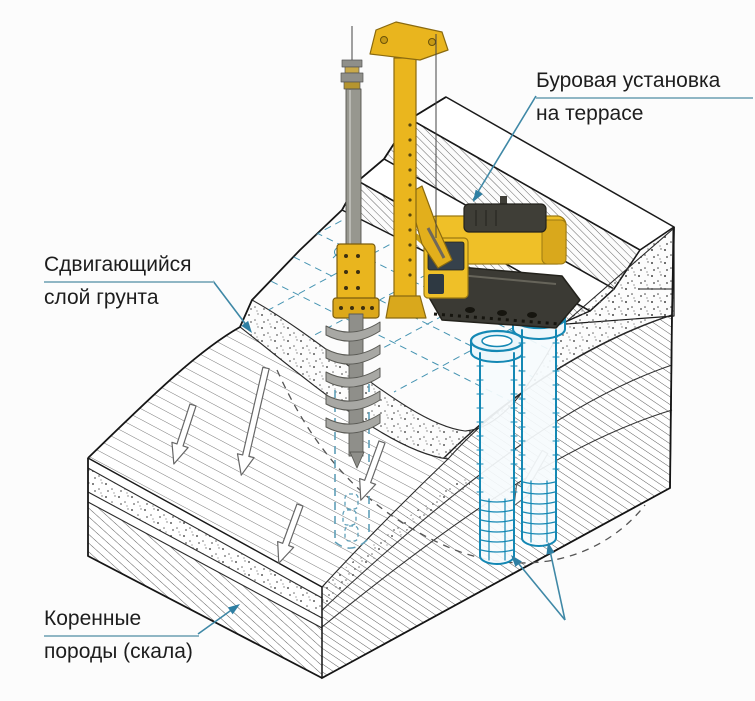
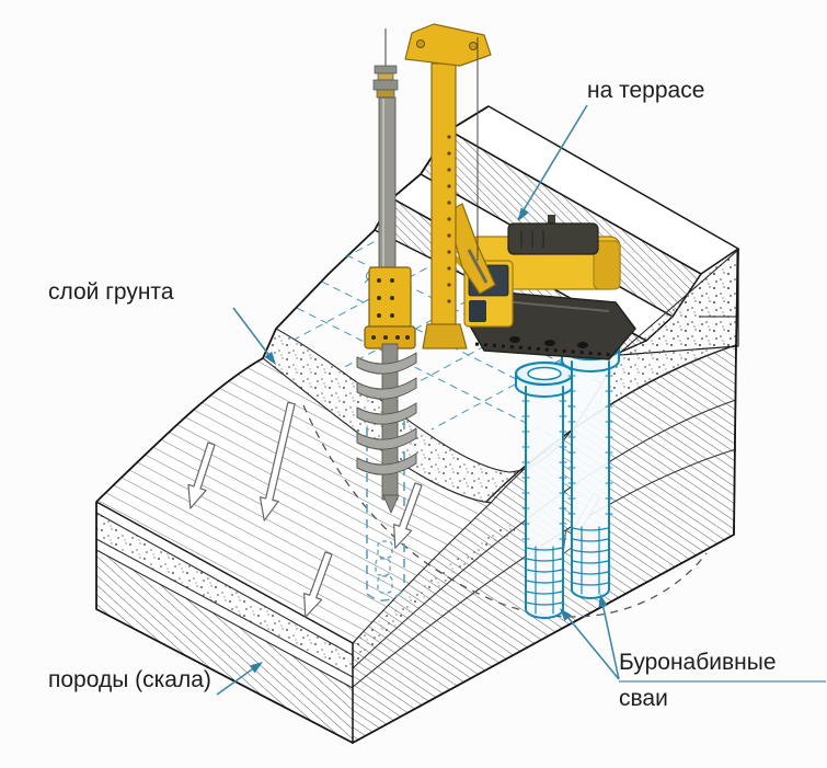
- Буровая установка
  на террасе
- Сдвигающийся
  слой грунта
- Коренные
  породы (скала)
+ Буронабивные
+ сваи
